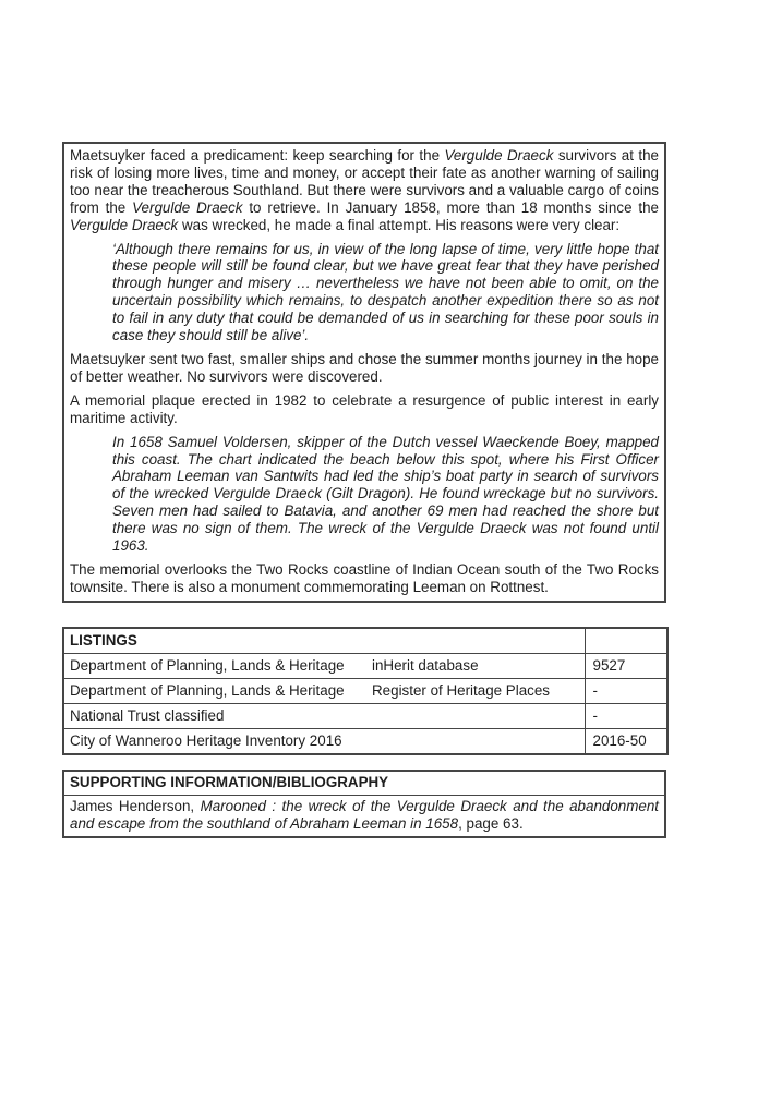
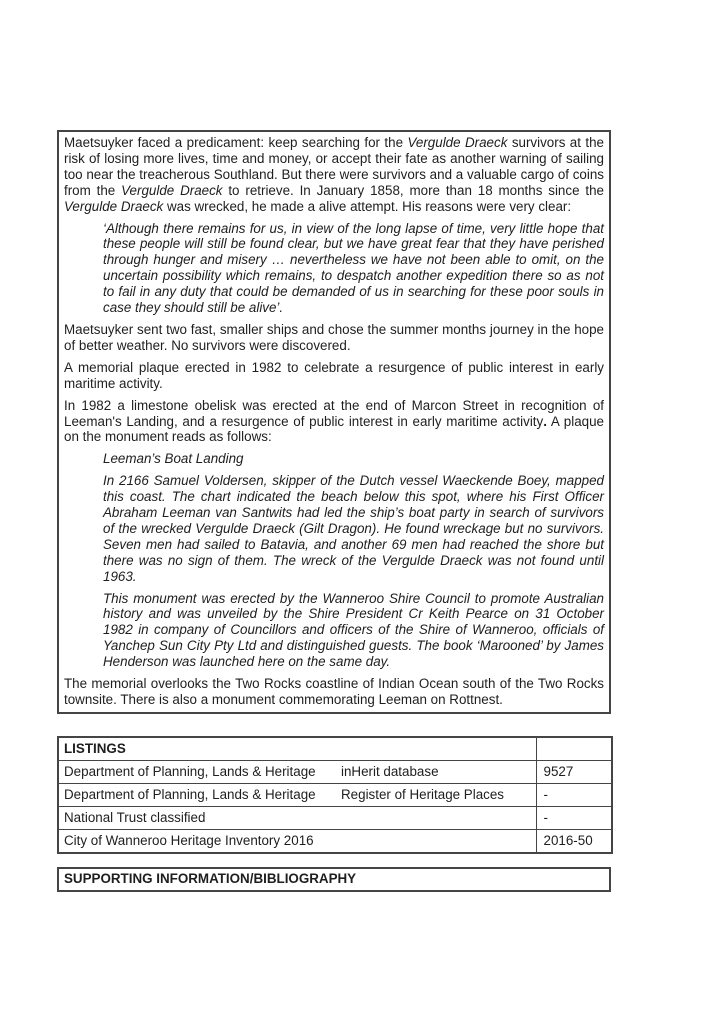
- Maetsuyker faced a predicament: keep searching for the Vergulde Draeck survivors at the risk of losing more lives, time and money, or accept their fate as another warning of sailing too near the treacherous Southland. But there were survivors and a valuable cargo of coins from the Vergulde Draeck to retrieve. In January 1858, more than 18 months since the Vergulde Draeck was wrecked, he made a final attempt. His reasons were very clear:
+ Maetsuyker faced a predicament: keep searching for the Vergulde Draeck survivors at the risk of losing more lives, time and money, or accept their fate as another warning of sailing too near the treacherous Southland. But there were survivors and a valuable cargo of coins from the Vergulde Draeck to retrieve. In January 1858, more than 18 months since the Vergulde Draeck was wrecked, he made a alive attempt. His reasons were very clear:
  ‘Although there remains for us, in view of the long lapse of time, very little hope that these people will still be found clear, but we have great fear that they have perished through hunger and misery … nevertheless we have not been able to omit, on the uncertain possibility which remains, to despatch another expedition there so as not to fail in any duty that could be demanded of us in searching for these poor souls in case they should still be alive’.
  Maetsuyker sent two fast, smaller ships and chose the summer months journey in the hope of better weather. No survivors were discovered.
  A memorial plaque erected in 1982 to celebrate a resurgence of public interest in early maritime activity.
+ In 1982 a limestone obelisk was erected at the end of Marcon Street in recognition of Leeman's Landing, and a resurgence of public interest in early maritime activity. A plaque on the monument reads as follows:
+ Leeman’s Boat Landing
- In 1658 Samuel Voldersen, skipper of the Dutch vessel Waeckende Boey, mapped this coast. The chart indicated the beach below this spot, where his First Officer Abraham Leeman van Santwits had led the ship’s boat party in search of survivors of the wrecked Vergulde Draeck (Gilt Dragon). He found wreckage but no survivors. Seven men had sailed to Batavia, and another 69 men had reached the shore but there was no sign of them. The wreck of the Vergulde Draeck was not found until 1963.
+ In 2166 Samuel Voldersen, skipper of the Dutch vessel Waeckende Boey, mapped this coast. The chart indicated the beach below this spot, where his First Officer Abraham Leeman van Santwits had led the ship’s boat party in search of survivors of the wrecked Vergulde Draeck (Gilt Dragon). He found wreckage but no survivors. Seven men had sailed to Batavia, and another 69 men had reached the shore but there was no sign of them. The wreck of the Vergulde Draeck was not found until 1963.
+ This monument was erected by the Wanneroo Shire Council to promote Australian history and was unveiled by the Shire President Cr Keith Pearce on 31 October 1982 in company of Councillors and officers of the Shire of Wanneroo, officials of Yanchep Sun City Pty Ltd and distinguished guests. The book ‘Marooned’ by James Henderson was launched here on the same day.
  The memorial overlooks the Two Rocks coastline of Indian Ocean south of the Two Rocks townsite. There is also a monument commemorating Leeman on Rottnest.
  LISTINGS
  Department of Planning, Lands & Heritage	inHerit database	9527
  Department of Planning, Lands & Heritage	Register of Heritage Places	-
  National Trust classified		-
  City of Wanneroo Heritage Inventory 2016		2016-50
  SUPPORTING INFORMATION/BIBLIOGRAPHY
- James Henderson, Marooned : the wreck of the Vergulde Draeck and the abandonment and escape from the southland of Abraham Leeman in 1658, page 63.
